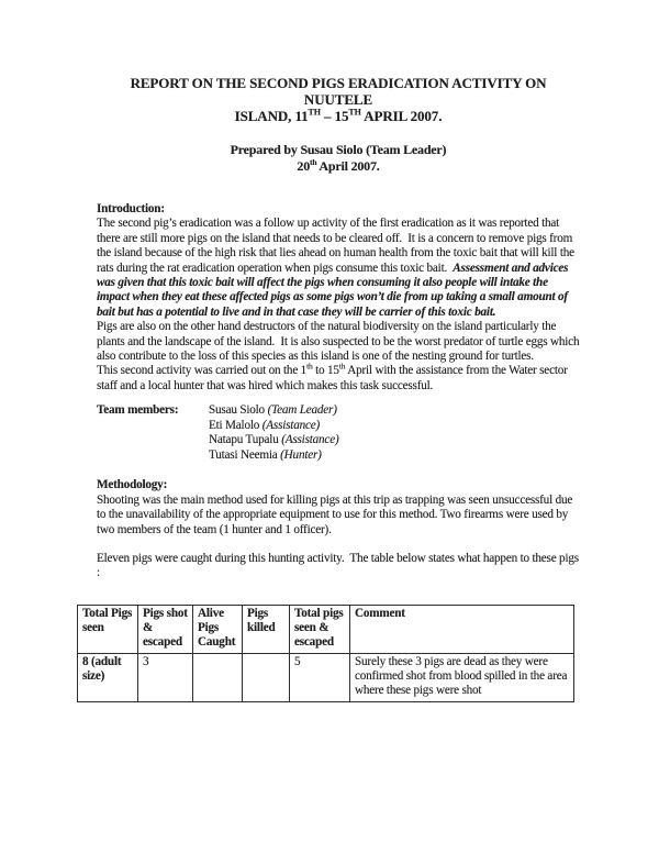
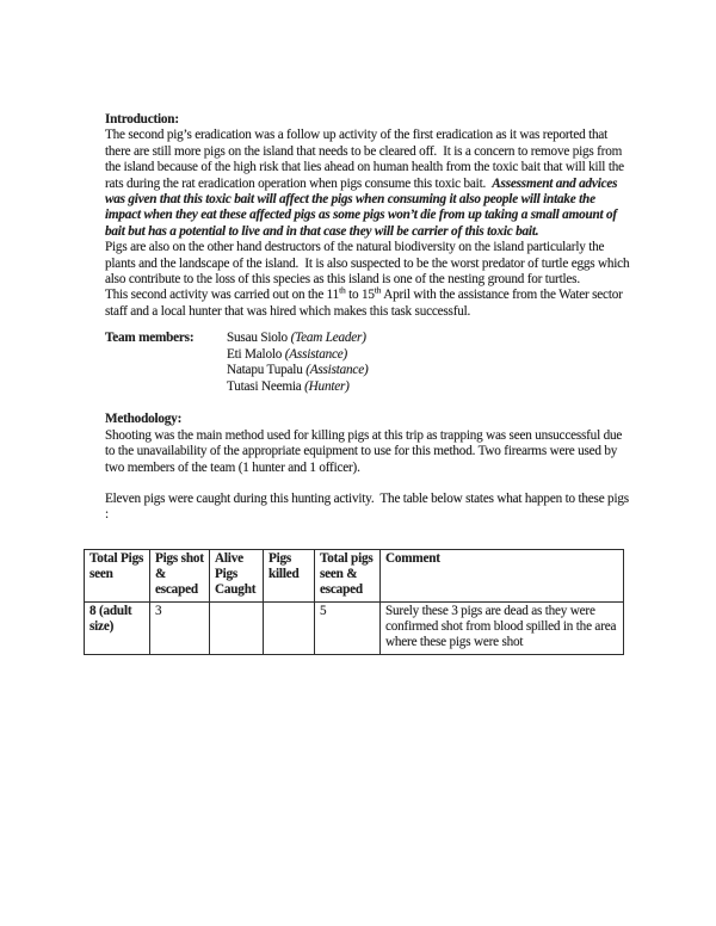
- REPORT ON THE SECOND PIGS ERADICATION ACTIVITY ON NUUTELE
- ISLAND, 11TH – 15TH APRIL 2007.
- Prepared by Susau Siolo (Team Leader)
- 20th April 2007.
  Introduction:
  The second pig’s eradication was a follow up activity of the first eradication as it was reported that there are still more pigs on the island that needs to be cleared off. It is a concern to remove pigs from the island because of the high risk that lies ahead on human health from the toxic bait that will kill the rats during the rat eradication operation when pigs consume this toxic bait. Assessment and advices was given that this toxic bait will affect the pigs when consuming it also people will intake the impact when they eat these affected pigs as some pigs won’t die from up taking a small amount of bait but has a potential to live and in that case they will be carrier of this toxic bait.
  Pigs are also on the other hand destructors of the natural biodiversity on the island particularly the plants and the landscape of the island. It is also suspected to be the worst predator of turtle eggs which also contribute to the loss of this species as this island is one of the nesting ground for turtles.
- This second activity was carried out on the 1th to 15th April with the assistance from the Water sector staff and a local hunter that was hired which makes this task successful.
+ This second activity was carried out on the 11th to 15th April with the assistance from the Water sector staff and a local hunter that was hired which makes this task successful.
  Team members:
  Susau Siolo (Team Leader)
  Eti Malolo (Assistance)
  Natapu Tupalu (Assistance)
  Tutasi Neemia (Hunter)
  Methodology:
  Shooting was the main method used for killing pigs at this trip as trapping was seen unsuccessful due to the unavailability of the appropriate equipment to use for this method. Two firearms were used by two members of the team (1 hunter and 1 officer).
  Eleven pigs were caught during this hunting activity. The table below states what happen to these pigs :
  Total Pigs seen	Pigs shot & escaped	Alive Pigs Caught	Pigs killed	Total pigs seen & escaped	Comment
  8 (adult size)	3			5	Surely these 3 pigs are dead as they were confirmed shot from blood spilled in the area where these pigs were shot
